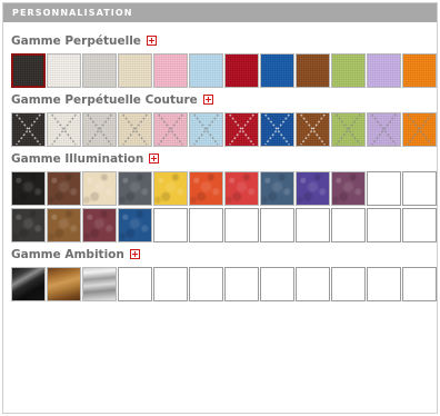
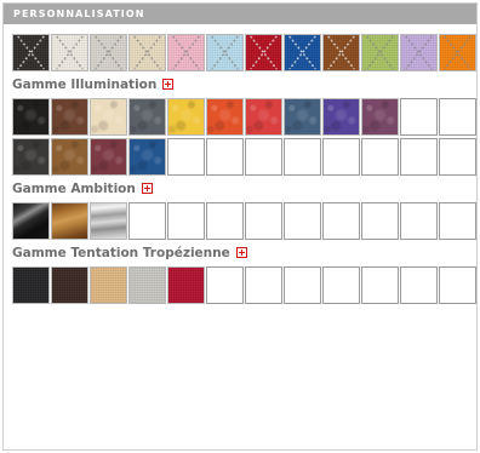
  PERSONNALISATION
- Gamme Perpétuelle
- Gamme Perpétuelle Couture
  Gamme Illumination
  Gamme Ambition
+ Gamme Tentation Tropézienne
